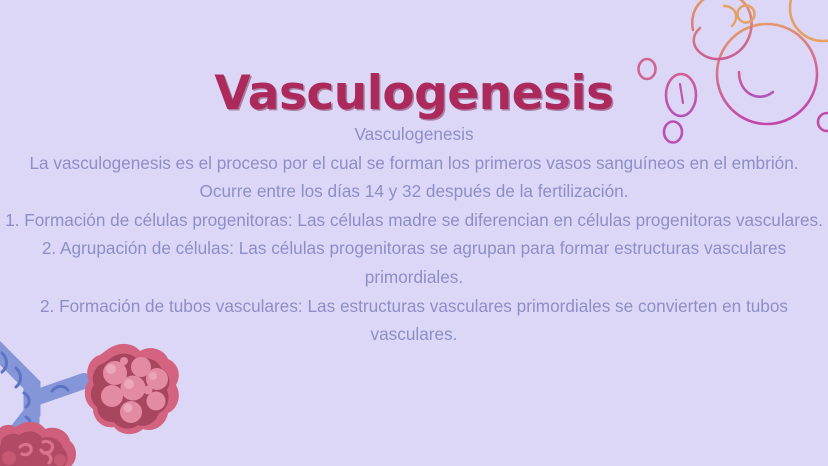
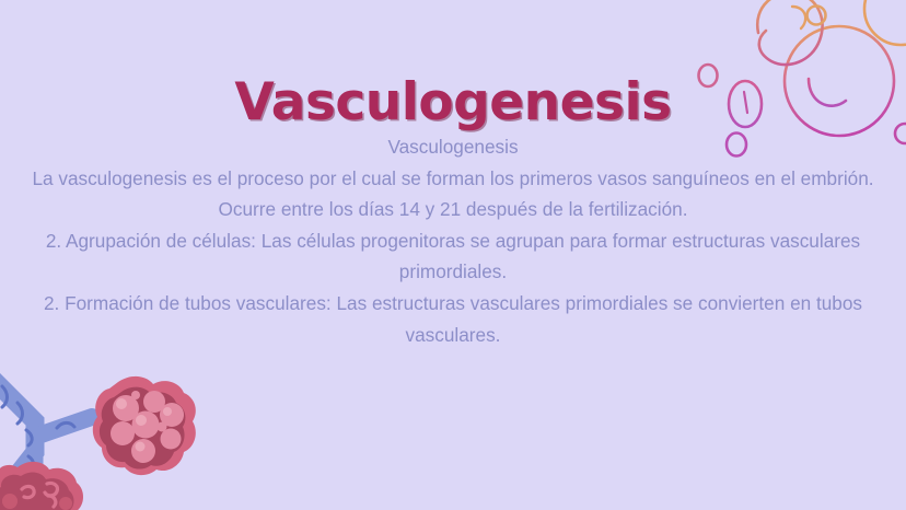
  Vasculogenesis
  Vasculogenesis
- La vasculogenesis es el proceso por el cual se forman los primeros vasos sanguíneos en el embrión. Ocurre entre los días 14 y 32 después de la fertilización.
+ La vasculogenesis es el proceso por el cual se forman los primeros vasos sanguíneos en el embrión. Ocurre entre los días 14 y 21 después de la fertilización.
- 1. Formación de células progenitoras: Las células madre se diferencian en células progenitoras vasculares.
  2. Agrupación de células: Las células progenitoras se agrupan para formar estructuras vasculares primordiales.
  2. Formación de tubos vasculares: Las estructuras vasculares primordiales se convierten en tubos vasculares.
